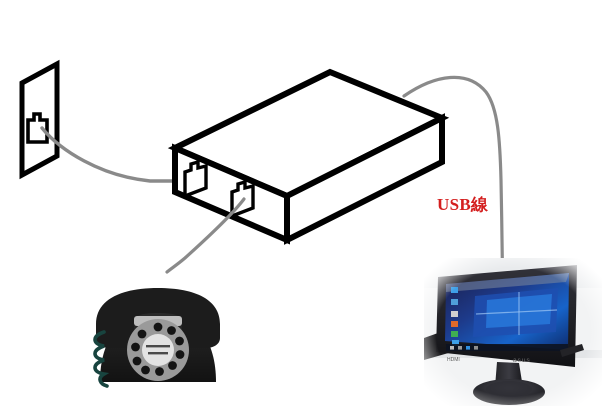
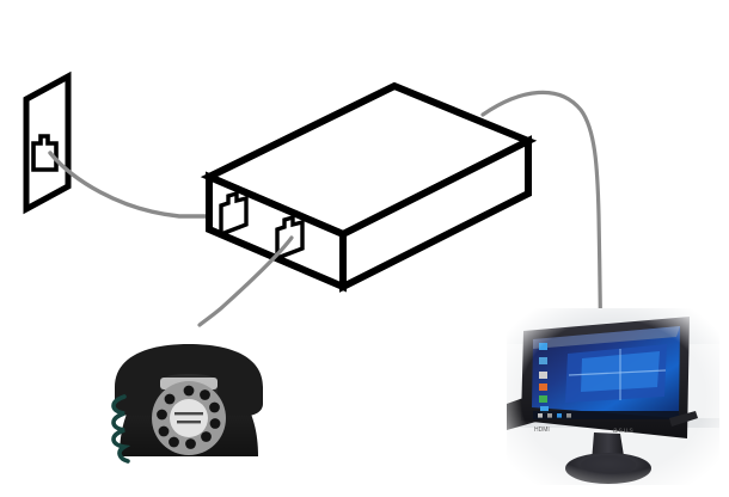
- USB線
